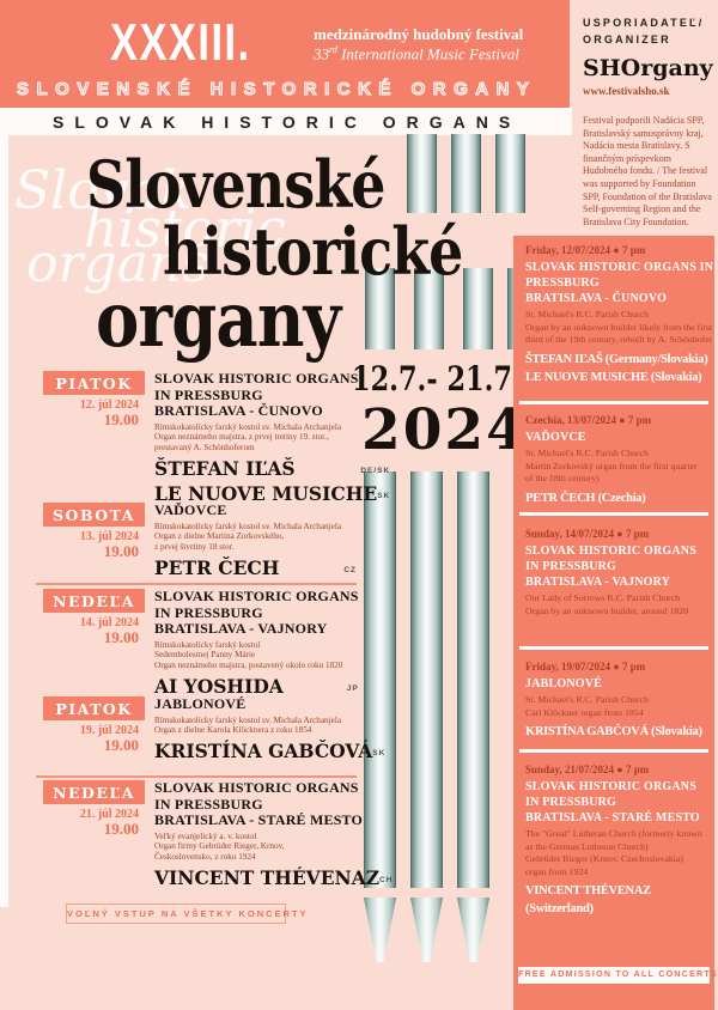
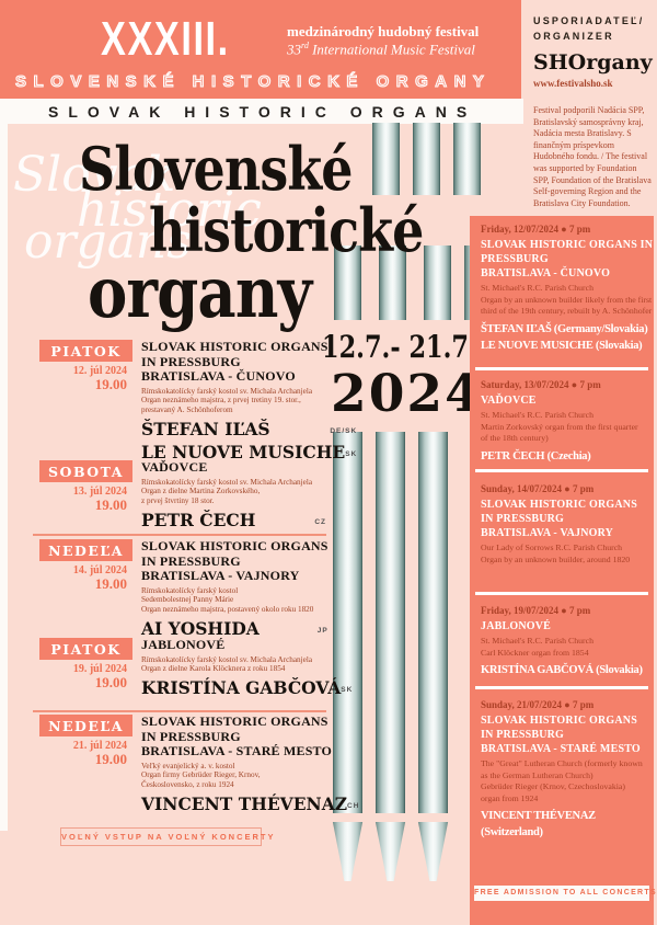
  XXXIII.
  medzinárodný hudobný festival
  33rd International Music Festival
  SLOVENSKÉ HISTORICKÉ ORGANY
  SLOVAK HISTORIC ORGANS
  Slovak
  historic
  organs
  Slovenské
  historické
  organy
  12.7.- 21.7
  2024
  PIATOK
  12. júl 2024
  19.00
  SLOVAK HISTORIC ORGANS
  IN PRESSBURG
  BRATISLAVA - ČUNOVO
  Rímskokatolícky farský kostol sv. Michala Archanjela
  Organ neznámeho majstra, z prvej tretiny 19. stor.,
  prestavaný A. Schönhoferom
  ŠTEFAN IĽAŠ
  LE NUOVE MUSICHE
  SOBOTA
  13. júl 2024
  19.00
  VAĎOVCE
  Rímskokatolícky farský kostol sv. Michala Archanjela
  Organ z dielne Martina Zorkovského,
  z prvej štvrtiny 18 stor.
  PETR ČECH
  NEDEĽA
  14. júl 2024
  19.00
  SLOVAK HISTORIC ORGANS
  IN PRESSBURG
  BRATISLAVA - VAJNORY
  Rímskokatolícky farský kostol
  Sedembolestnej Panny Márie
  Organ neznámeho majstra, postavený okolo roku 1820
  AI YOSHIDA
  PIATOK
  19. júl 2024
  19.00
  JABLONOVÉ
  Rímskokatolícky farský kostol sv. Michala Archanjela
  Organ z dielne Karola Klöcknera z roku 1854
  KRISTÍNA GABČOVÁ
  NEDEĽA
  21. júl 2024
  19.00
  SLOVAK HISTORIC ORGANS
  IN PRESSBURG
  BRATISLAVA - STARÉ MESTO
  Veľký evanjelický a. v. kostol
  Organ firmy Gebrüder Rieger, Krnov,
  Československo, z roku 1924
  VINCENT THÉVENAZ
- VOĽNÝ VSTUP NA VŠETKY KONCERTY
+ VOĽNÝ VSTUP NA VOĽNÝ KONCERTY
  USPORIADATEĽ/
  ORGANIZER
  SHOrgany
  www.festivalsho.sk
  Festival podporili Nadácia SPP, Bratislavský samosprávny kraj, Nadácia mesta Bratislavy. S finančným príspevkom Hudobného fondu. / The festival was supported by Foundation SPP, Foundation of the Bratislava Self-governing Region and the Bratislava City Foundation.
  Friday, 12/07/2024 ● 7 pm
  SLOVAK HISTORIC ORGANS IN
  PRESSBURG
  BRATISLAVA - ČUNOVO
  St. Michael's R.C. Parish Church
  Organ by an unknown builder likely from the first
  third of the 19th century, rebuilt by A. Schönhofer
  ŠTEFAN IĽAŠ (Germany/Slovakia)
  LE NUOVE MUSICHE (Slovakia)
- Czechia, 13/07/2024 ● 7 pm
+ Saturday, 13/07/2024 ● 7 pm
  VAĎOVCE
  St. Michael's R.C. Parish Church
  Martin Zorkovský organ from the first quarter
  of the 18th century)
  PETR ČECH (Czechia)
  Sunday, 14/07/2024 ● 7 pm
  SLOVAK HISTORIC ORGANS
  IN PRESSBURG
  BRATISLAVA - VAJNORY
  Our Lady of Sorrows R.C. Parish Church
  Organ by an unknown builder, around 1820
  Friday, 19/07/2024 ● 7 pm
  JABLONOVÉ
  St. Michael's R.C. Parish Church
  Carl Klöckner organ from 1854
  KRISTÍNA GABČOVÁ (Slovakia)
  Sunday, 21/07/2024 ● 7 pm
  SLOVAK HISTORIC ORGANS
  IN PRESSBURG
  BRATISLAVA - STARÉ MESTO
  The "Great" Lutheran Church (formerly known
  as the German Lutheran Church)
  Gebrüder Rieger (Krnov, Czechoslovakia)
  organ from 1924
  VINCENT THÉVENAZ
  (Switzerland)
